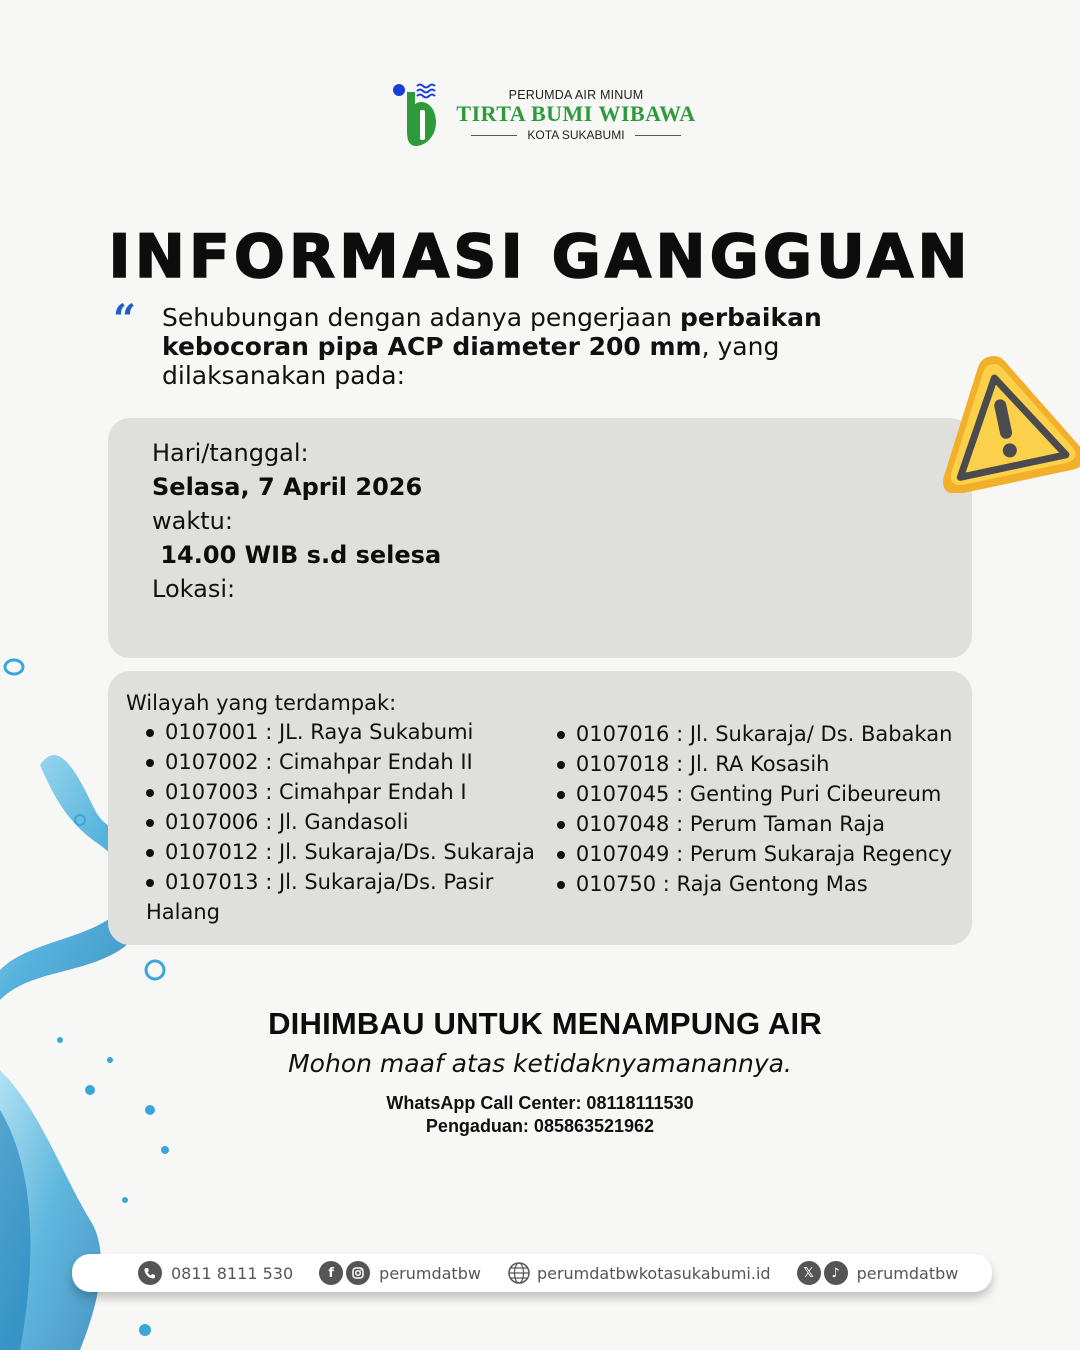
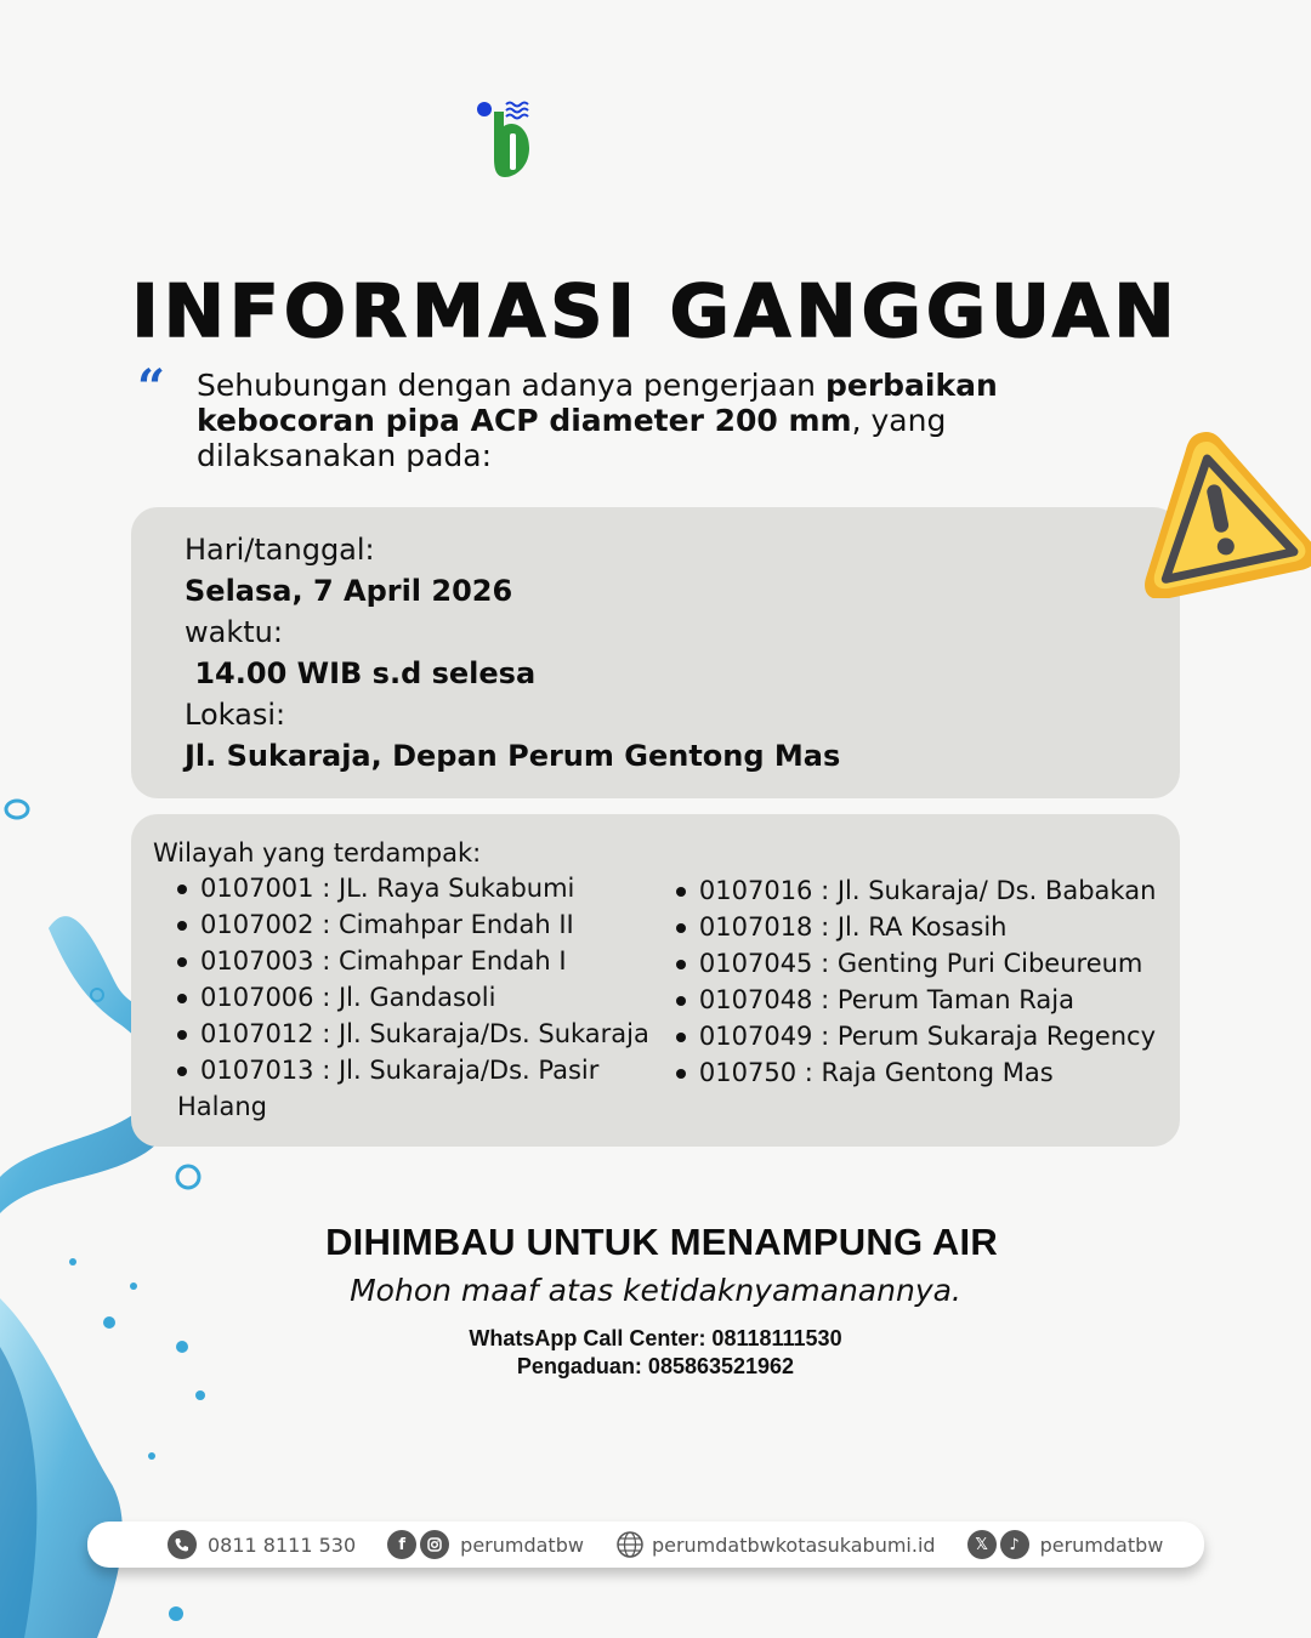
- PERUMDA AIR MINUM
- TIRTA BUMI WIBAWA
- KOTA SUKABUMI
  INFORMASI GANGGUAN
  “
  Sehubungan dengan adanya pengerjaan perbaikan kebocoran pipa ACP diameter 200 mm, yang dilaksanakan pada:
  Hari/tanggal:
  Selasa, 7 April 2026
  waktu:
  14.00 WIB s.d selesa
  Lokasi:
+ Jl. Sukaraja, Depan Perum Gentong Mas
  Wilayah yang terdampak:
  0107001 : JL. Raya Sukabumi
  0107002 : Cimahpar Endah II
  0107003 : Cimahpar Endah I
  0107006 : Jl. Gandasoli
  0107012 : Jl. Sukaraja/Ds. Sukaraja
  0107013 : Jl. Sukaraja/Ds. Pasir
  Halang
  0107016 : Jl. Sukaraja/ Ds. Babakan
  0107018 : Jl. RA Kosasih
  0107045 : Genting Puri Cibeureum
  0107048 : Perum Taman Raja
  0107049 : Perum Sukaraja Regency
  010750 : Raja Gentong Mas
  DIHIMBAU UNTUK MENAMPUNG AIR
  Mohon maaf atas ketidaknyamanannya.
  WhatsApp Call Center: 08118111530
  Pengaduan: 085863521962
  0811 8111 530
  f
  perumdatbw
  perumdatbwkotasukabumi.id
  𝕏
  ♪
  perumdatbw
